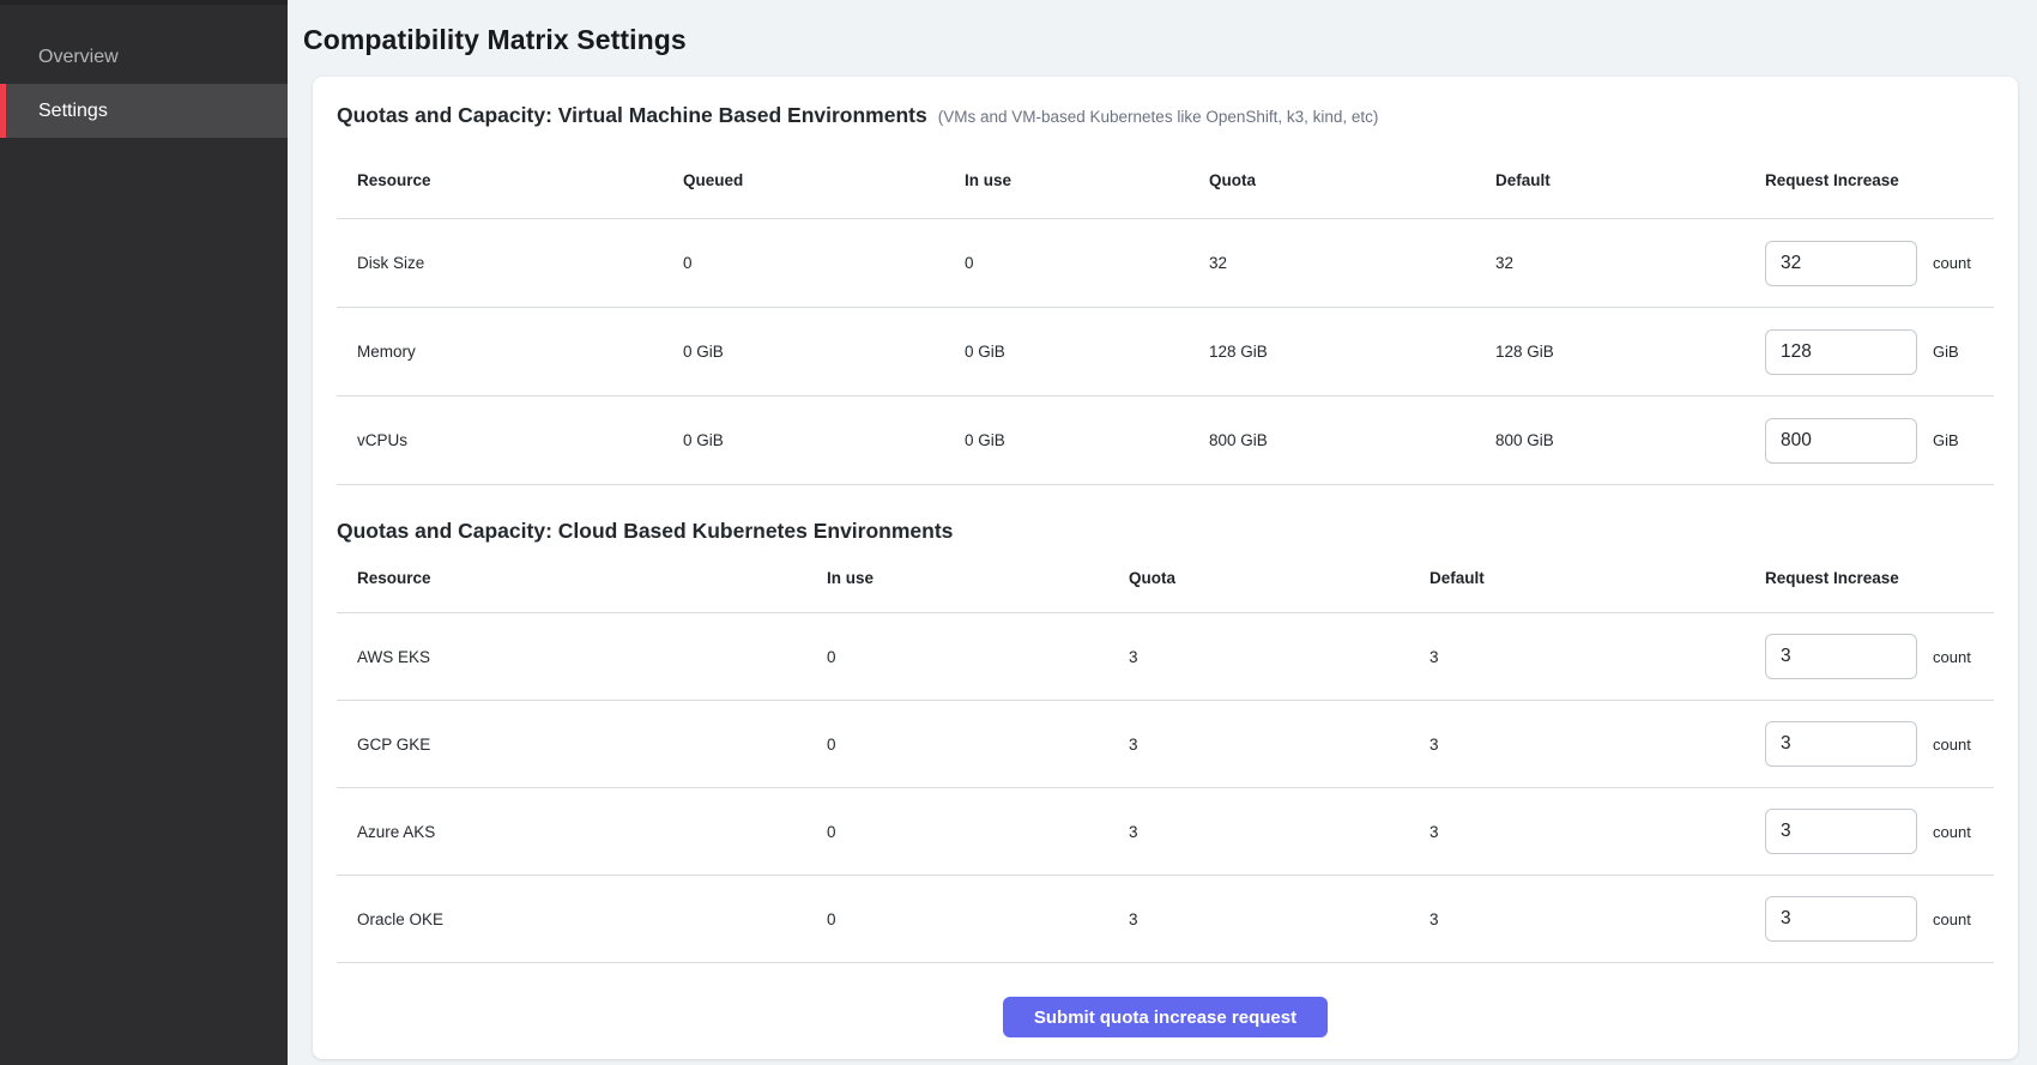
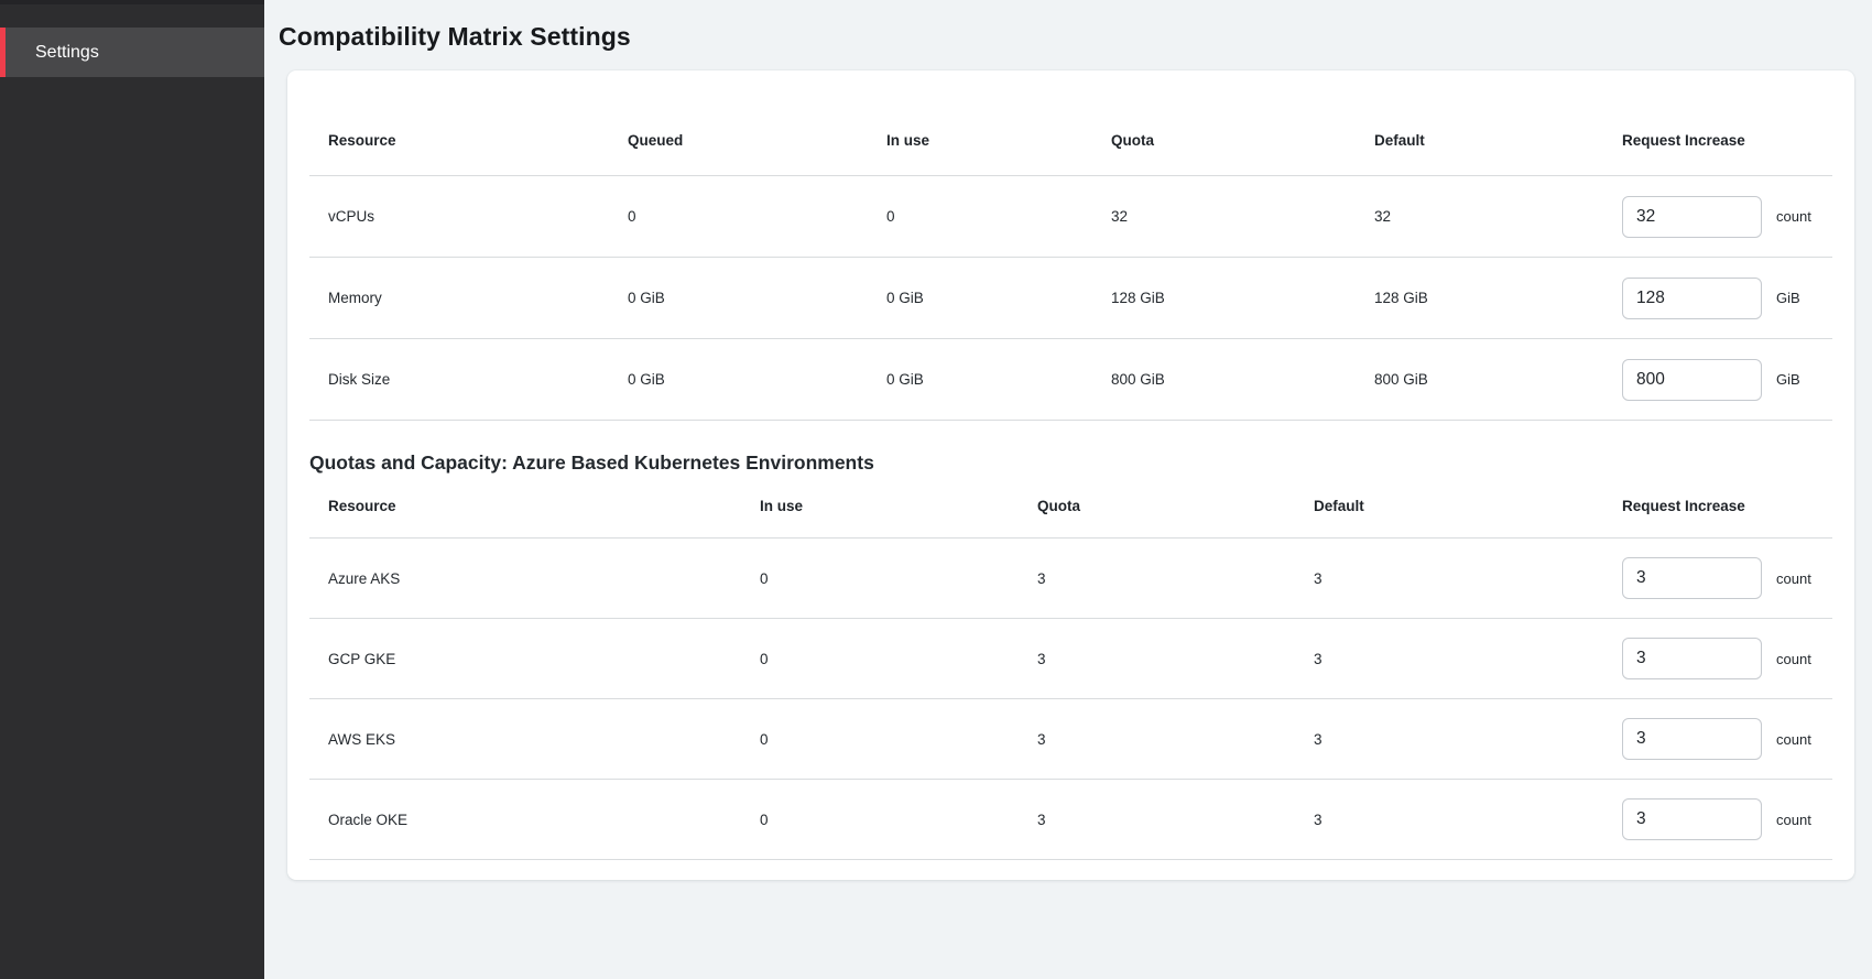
- Overview
  Settings
  Compatibility Matrix Settings
- Quotas and Capacity: Virtual Machine Based Environments
- (VMs and VM-based Kubernetes like OpenShift, k3, kind, etc)
  Resource
  Queued
  In use
  Quota
  Default
  Request Increase
- Disk Size
+ vCPUs
  0
  0
  32
  32
  32
  count
  Memory
  0 GiB
  0 GiB
  128 GiB
  128 GiB
  128
  GiB
- vCPUs
+ Disk Size
  0 GiB
  0 GiB
  800 GiB
  800 GiB
  800
  GiB
- Quotas and Capacity: Cloud Based Kubernetes Environments
+ Quotas and Capacity: Azure Based Kubernetes Environments
  Resource
  In use
  Quota
  Default
  Request Increase
- AWS EKS
+ Azure AKS
  0
  3
  3
  3
  count
  GCP GKE
  0
  3
  3
  3
  count
- Azure AKS
+ AWS EKS
  0
  3
  3
  3
  count
  Oracle OKE
  0
  3
  3
  3
  count
- Submit quota increase request
